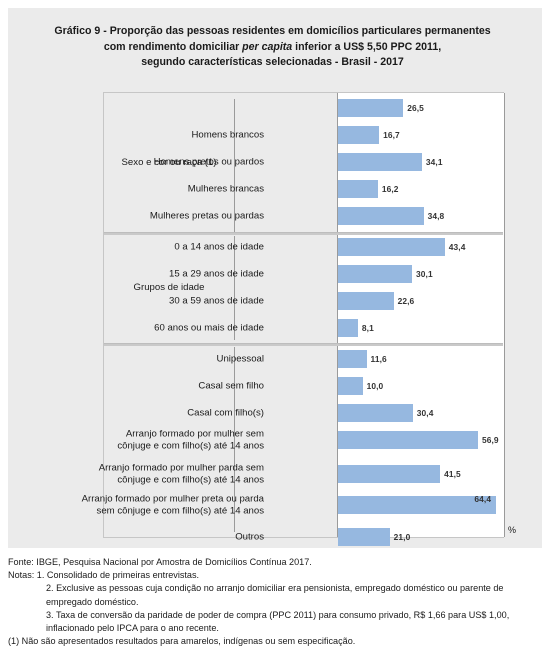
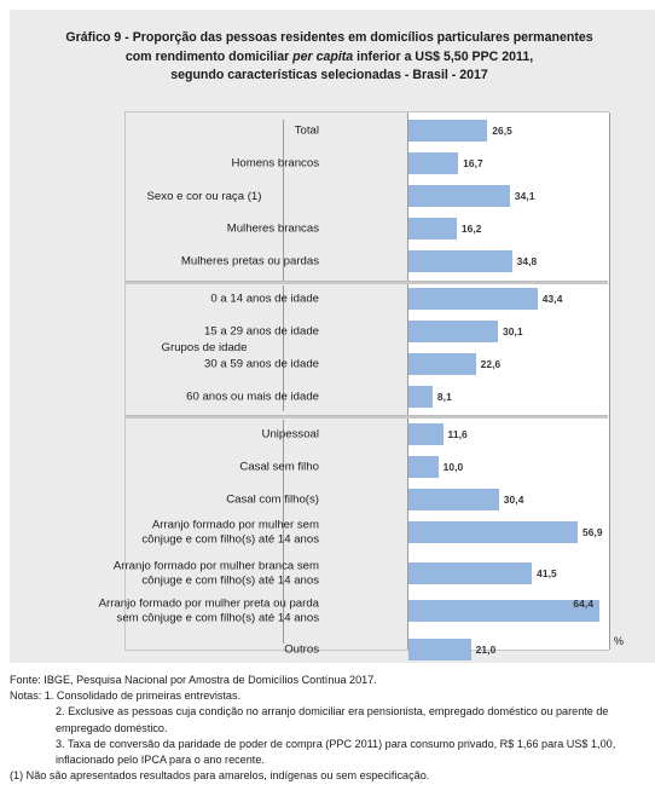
  Gráfico 9 - Proporção das pessoas residentes em domicílios particulares permanentes
  com rendimento domiciliar per capita inferior a US$ 5,50 PPC 2011,
  segundo características selecionadas - Brasil - 2017
  Sexo e cor ou raça (1)
  Grupos de idade
+ Total
  26,5
  Homens brancos
  16,7
- Homens pretos ou pardos
  34,1
  Mulheres brancas
  16,2
  Mulheres pretas ou pardas
  34,8
  0 a 14 anos de idade
  43,4
  15 a 29 anos de idade
  30,1
  30 a 59 anos de idade
  22,6
  60 anos ou mais de idade
  8,1
  Unipessoal
  11,6
  Casal sem filho
  10,0
  Casal com filho(s)
  30,4
  Arranjo formado por mulher sem
  cônjuge e com filho(s) até 14 anos
  56,9
- Arranjo formado por mulher parda sem
+ Arranjo formado por mulher branca sem
  cônjuge e com filho(s) até 14 anos
  41,5
  Arranjo formado por mulher preta ou parda
  sem cônjuge e com filho(s) até 14 anos
  64,4
  Outros
  21,0
  %
  Fonte: IBGE, Pesquisa Nacional por Amostra de Domicílios Contínua 2017.
  Notas: 1. Consolidado de primeiras entrevistas.
  2. Exclusive as pessoas cuja condição no arranjo domiciliar era pensionista, empregado doméstico ou parente de empregado doméstico.
  3. Taxa de conversão da paridade de poder de compra (PPC 2011) para consumo privado, R$ 1,66 para US$ 1,00, inflacionado pelo IPCA para o ano recente.
  (1) Não são apresentados resultados para amarelos, indígenas ou sem especificação.
